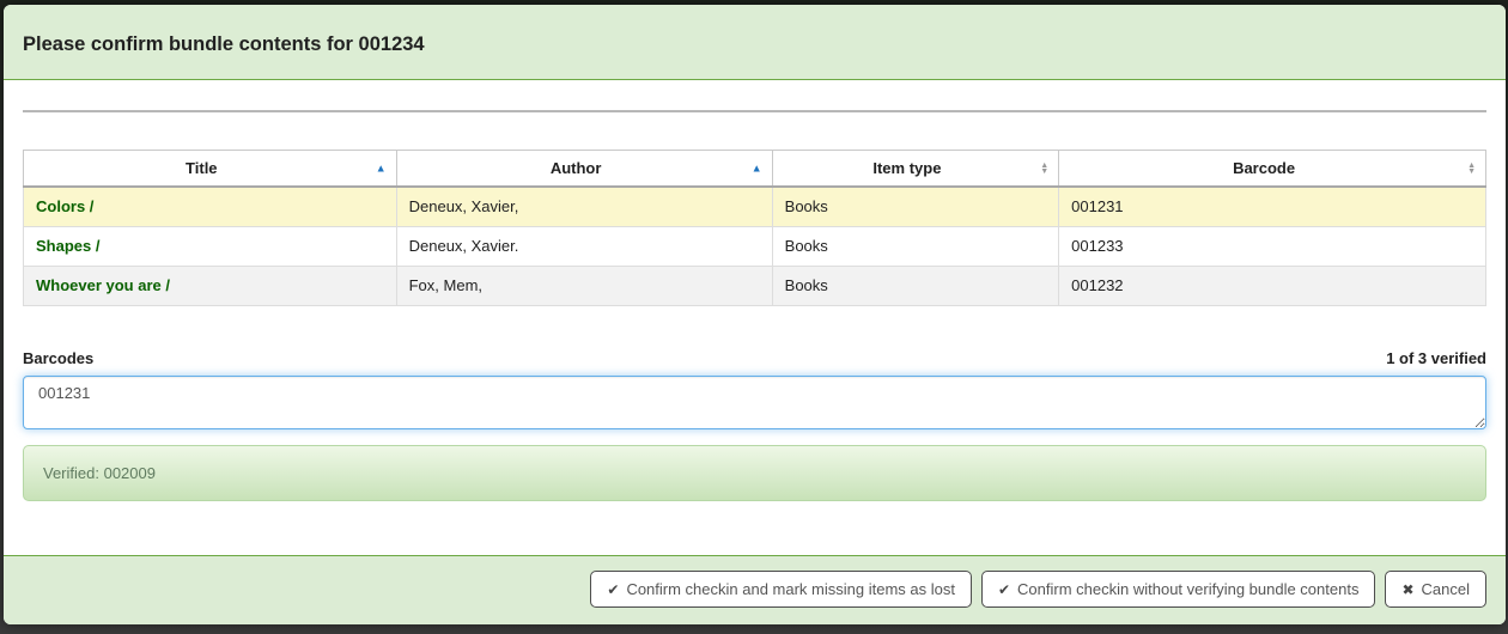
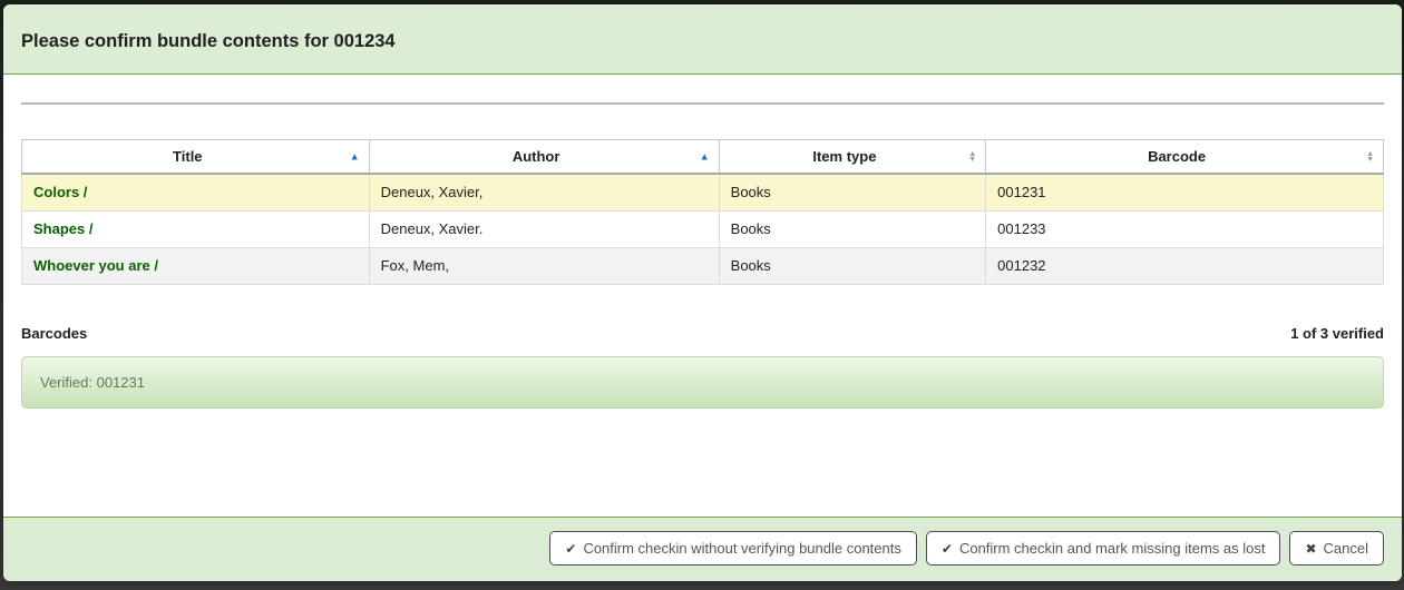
  Please confirm bundle contents for 001234
  Title ▲	Author ▲	Item type	Barcode
  Colors /	Deneux, Xavier,	Books	001231
  Shapes /	Deneux, Xavier.	Books	001233
  Whoever you are /	Fox, Mem,	Books	001232
  Barcodes
  1 of 3 verified
- 001231
- Verified: 002009
+ Verified: 001231
  ✔
- Confirm checkin and mark missing items as lost
+ Confirm checkin without verifying bundle contents
  ✔
- Confirm checkin without verifying bundle contents
+ Confirm checkin and mark missing items as lost
  ✖
  Cancel
